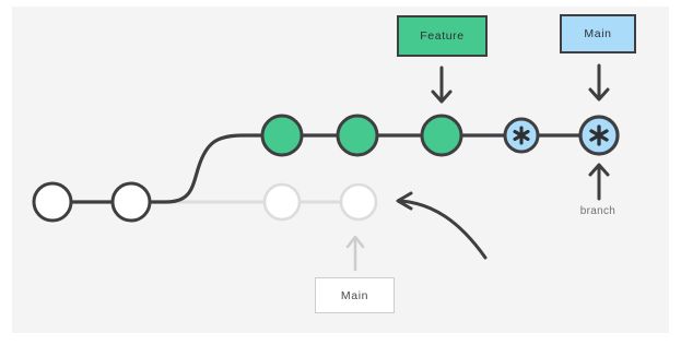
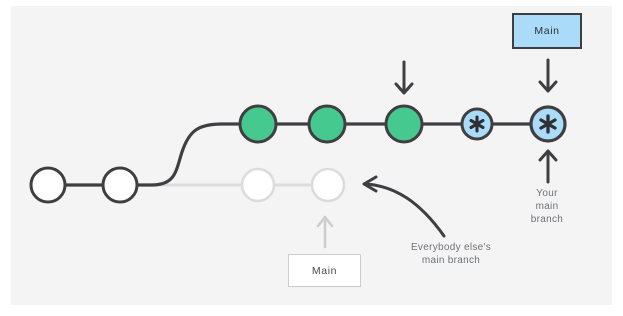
- Feature
  Main
  Main
+ Everybody else's
+ main branch
+ Your
+ main
  branch
